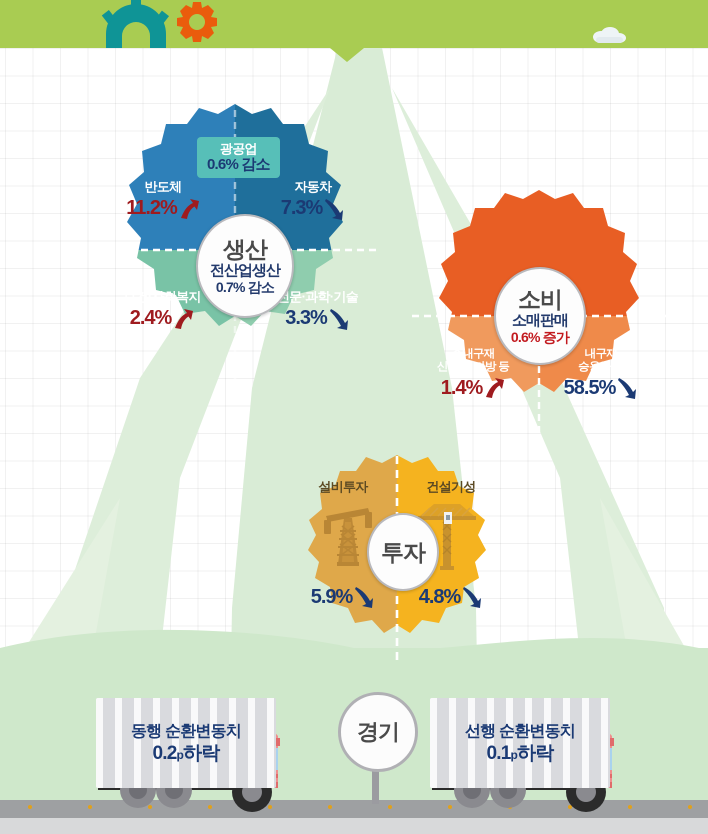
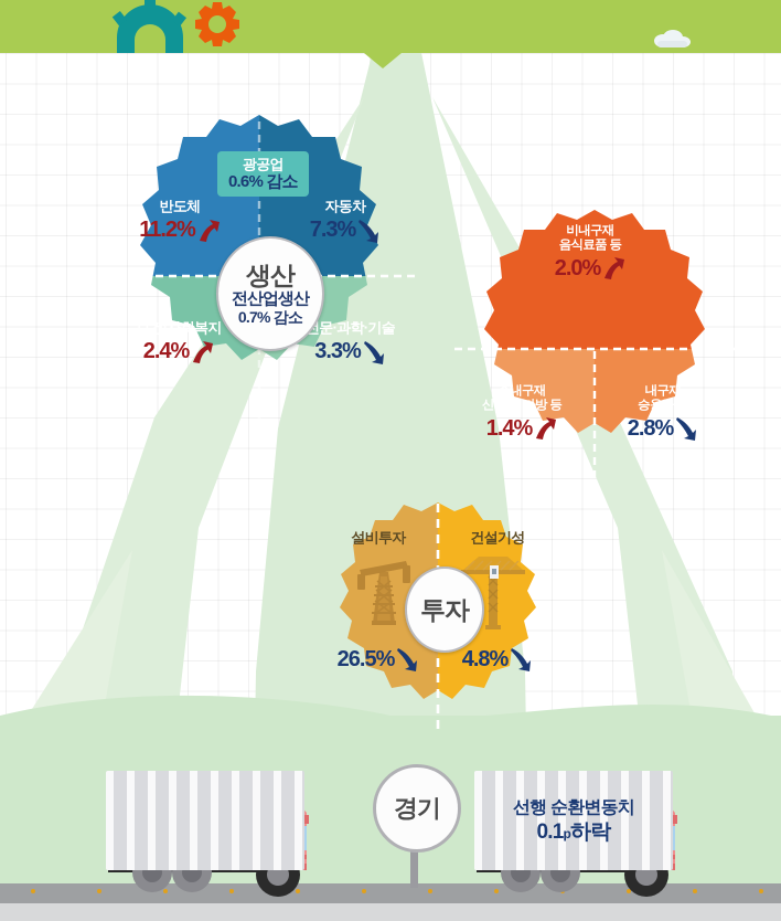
  광공업
  0.6% 감소
  반도체
  11.2%
  자동차
  7.3%
  보건·사회복지
  2.4%
  문·과학·기술
  3.3%
  생산
  전산업생산
  0.7% 감소
+ 비내구재
+ 음식료품 등
+ 2.0%
  준내구재
  신발 및 가방 등
  1.4%
  내구재
  승용차 등
- 58.5%
+ 2.8%
- 소비
- 소매판매
- 0.6% 증가
  설비투자
  건설기성
- 5.9%
+ 26.5%
  4.8%
  투자
- 동행 순환변동치
- 0.2p하락
  경기
  선행 순환변동치
  0.1p하락
